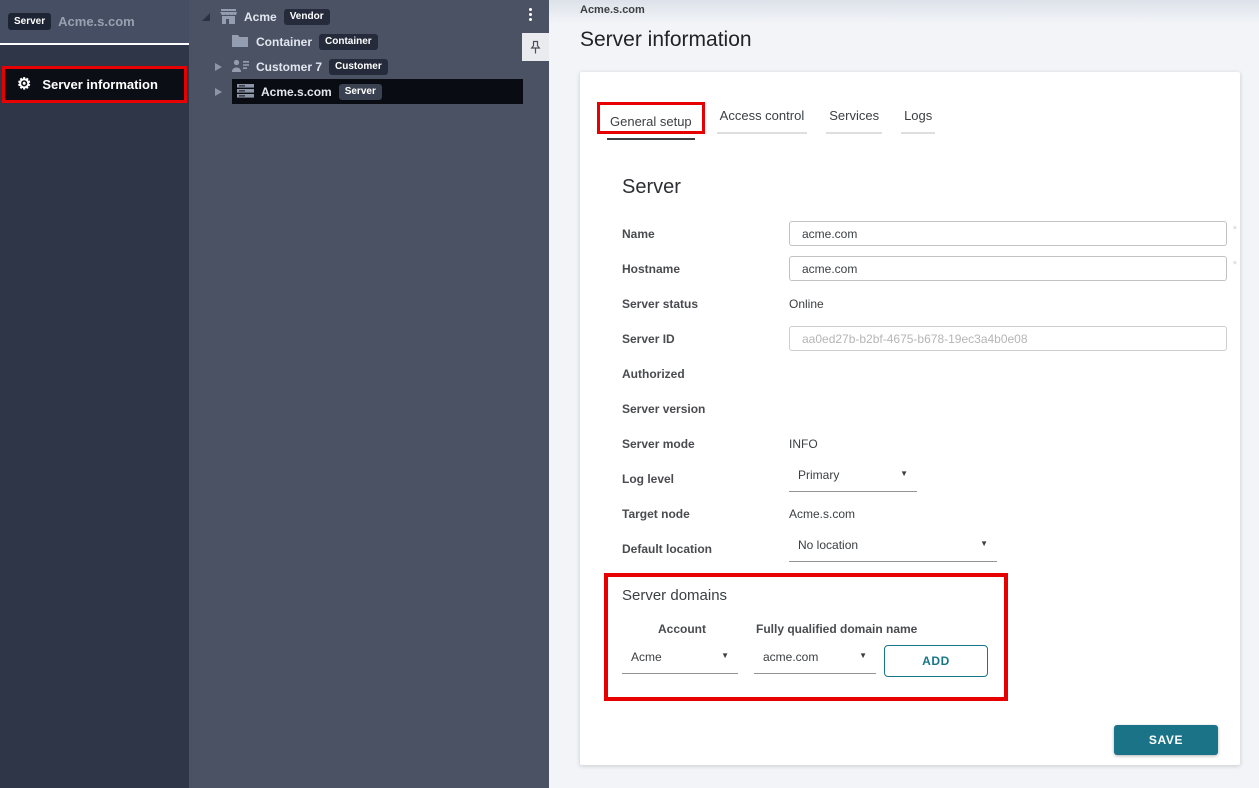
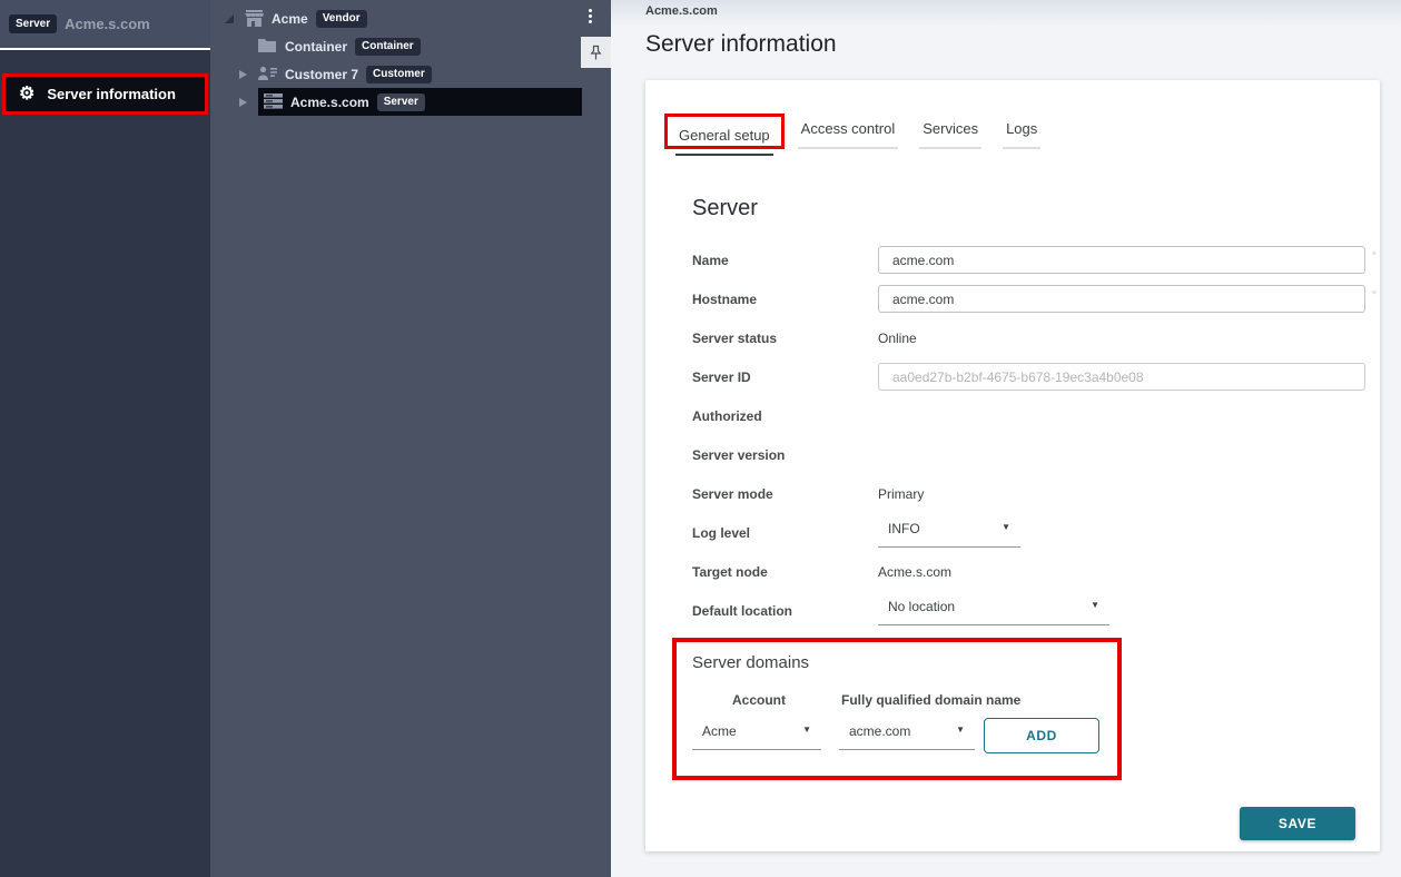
  Server
  Acme.s.com
  ⚙
  Server information
  Acme
  Vendor
  Container
  Container
  Customer 7
  Customer
  Acme.s.com
  Server
  Acme.s.com
  Server information
  General setup
  Access control
  Services
  Logs
  Server
  Name
  acme.com
  *
  Hostname
  acme.com
  *
  Server status
  Online
  Server ID
  aa0ed27b-b2bf-4675-b678-19ec3a4b0e08
  Authorized
  Server version
  Server mode
- INFO
+ Primary
  Log level
- Primary
+ INFO
  ▼
  Target node
  Acme.s.com
  Default location
  No location
  ▼
  Server domains
  Account
  Fully qualified domain name
  Acme
  ▼
  acme.com
  ▼
  ADD
  SAVE
